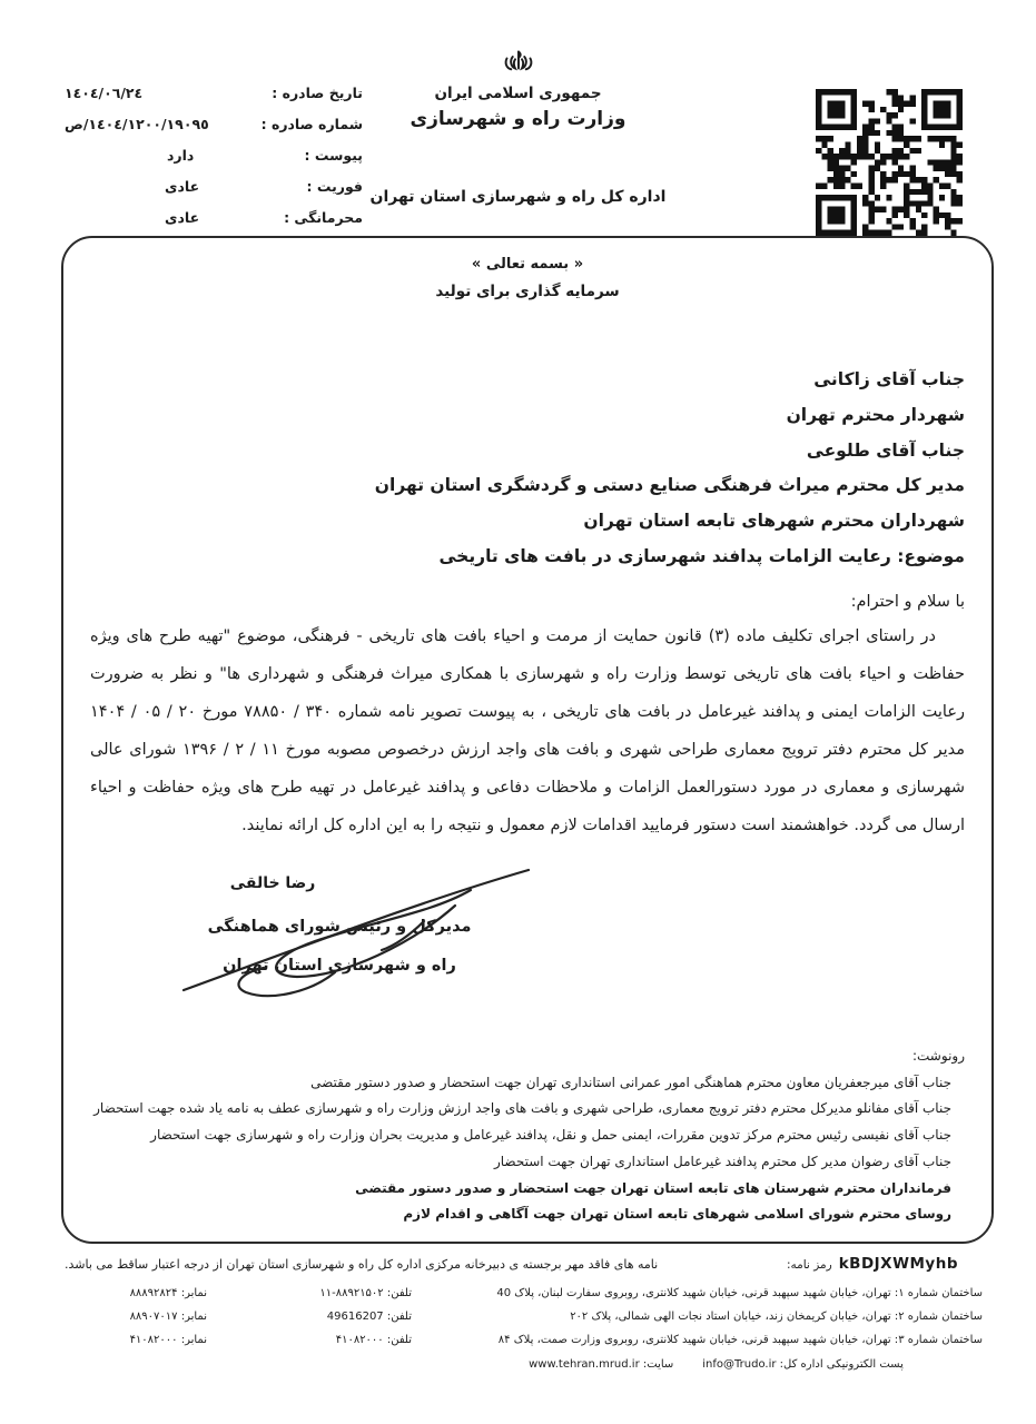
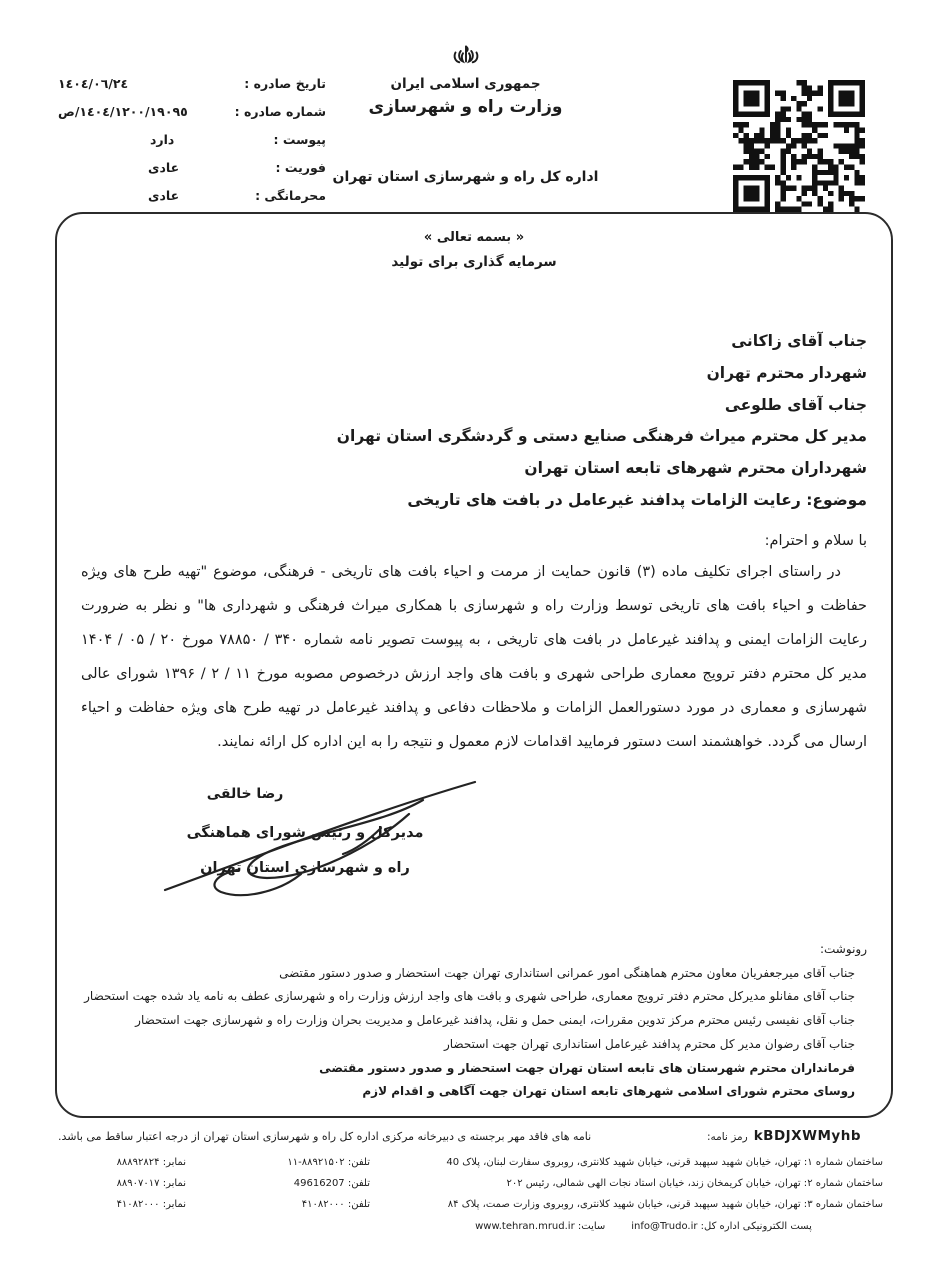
  تاریخ صادره :
  ١٤٠٤/٠٦/٢٤
  شماره صادره :
  ١٤٠٤/١٢٠٠/١٩٠٩٥/ص
  پیوست :
  دارد
  فوریت :
  عادی
  محرمانگی :
  عادی
  جمهوری اسلامی ایران
  وزارت راه و شهرسازی
  اداره کل راه و شهرسازی استان تهران
  « بسمه تعالی »
  سرمایه گذاری برای تولید
  جناب آقای زاکانی
  شهردار محترم تهران
  جناب آقای طلوعی
  مدیر کل محترم میراث فرهنگی صنایع دستی و گردشگری استان تهران
  شهرداران محترم شهرهای تابعه استان تهران
- موضوع: رعایت الزامات پدافند شهرسازی در بافت های تاریخی
+ موضوع: رعایت الزامات پدافند غیرعامل در بافت های تاریخی
  با سلام و احترام:
  در راستای اجرای تکلیف ماده (۳) قانون حمایت از مرمت و احیاء بافت های تاریخی - فرهنگی، موضوع "تهیه طرح های ویژه حفاظت و احیاء بافت های تاریخی توسط وزارت راه و شهرسازی با همکاری میراث فرهنگی و شهرداری ها" و نظر به ضرورت رعایت الزامات ایمنی و پدافند غیرعامل در بافت های تاریخی ، به پیوست تصویر نامه شماره ۳۴۰ / ۷۸۸۵۰ مورخ ۲۰ / ۰۵ / ۱۴۰۴ مدیر کل محترم دفتر ترویج معماری طراحی شهری و بافت های واجد ارزش درخصوص مصوبه مورخ ۱۱ / ۲ / ۱۳۹۶ شورای عالی شهرسازی و معماری در مورد دستورالعمل الزامات و ملاحظات دفاعی و پدافند غیرعامل در تهیه طرح های ویژه حفاظت و احیاء ارسال می گردد. خواهشمند است دستور فرمایید اقدامات لازم معمول و نتیجه را به این اداره کل ارائه نمایند.
  رضا خالقی
  مدیرک و رئی شورای هماهنگی
  راه و شهرسزی استان تهران
  رونوشت:
  جناب آقای میرجعفریان معاون محترم هماهنگی امور عمرانی استانداری تهران جهت استحضار و صدور دستور مقتضی
  جناب آقای مفانلو مدیرکل محترم دفتر ترویج معماری، طراحی شهری و بافت های واجد ارزش وزارت راه و شهرسازی عطف به نامه یاد شده جهت استحضار
  جناب آقای نفیسی رئیس محترم مرکز تدوین مقررات، ایمنی حمل و نقل، پدافند غیرعامل و مدیریت بحران وزارت راه و شهرسازی جهت استحضار
  جناب آقای رضوان مدیر کل محترم پدافند غیرعامل استانداری تهران جهت استحضار
  فرمانداران محترم شهرستان های تابعه استان تهران جهت استحضار و صدور دستور مقتضی
  روسای محترم شورای اسلامی شهرهای تابعه استان تهران جهت آگاهی و اقدام لازم
  نامه های فاقد مهر برجسته ی دبیرخانه مرکزی اداره کل راه و شهرسازی استان تهران از درجه اعتبار ساقط می باشد.
  رمز نامه:
  kBDJXWMyhb
  ساختمان شماره ۱: تهران، خیابان شهید سپهبد قرنی، خیابان شهید کلانتری، روبروی سفارت لبنان، پلاک 40
- ساختمان شماره ۲: تهران، خیابان کریمخان زند، خیابان استاد نجات الهی شمالی، پلاک ۲۰۲
+ ساختمان شماره ۲: تهران، خیابان کریمخان زند، خیابان استاد نجات الهی شمالی، رئیس ۲۰۲
  ساختمان شماره ۳: تهران، خیابان شهید سپهبد قرنی، خیابان شهید کلانتری، روبروی وزارت صمت، پلاک ۸۴
  پست الکترونیکی اداره کل: info@Trudo.ir
  سایت: www.tehran.mrud.ir
  تلفن: ۸۸۹۲۱۵۰۲-۱۱
  تلفن: 49616207
  تلفن: ۴۱۰۸۲۰۰۰
  نمابر: ۸۸۸۹۲۸۲۴
  نمابر: ۸۸۹۰۷۰۱۷
  نمابر: ۴۱۰۸۲۰۰۰
